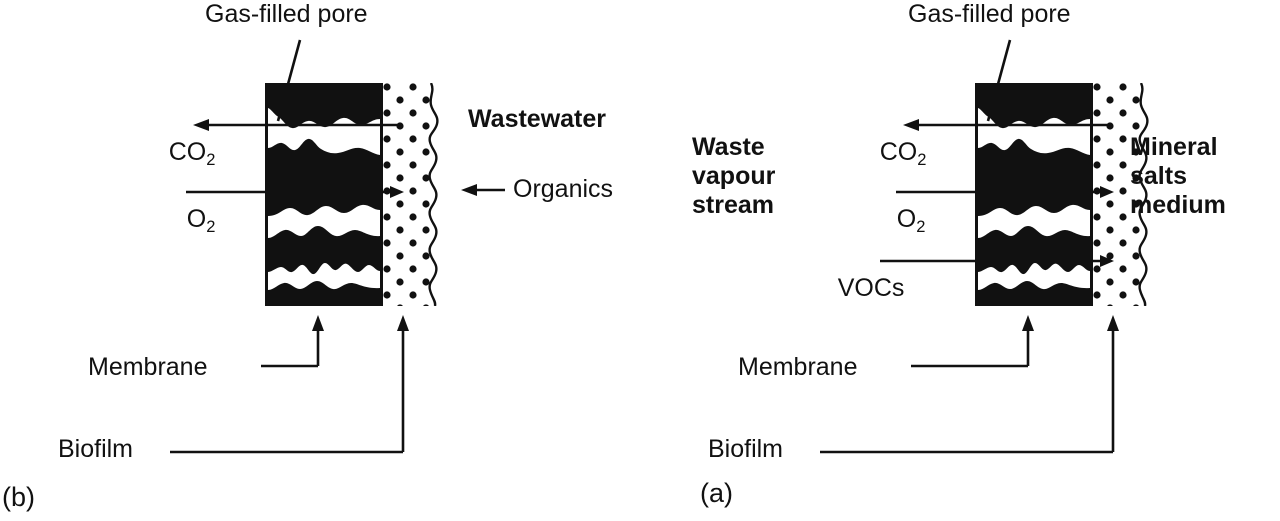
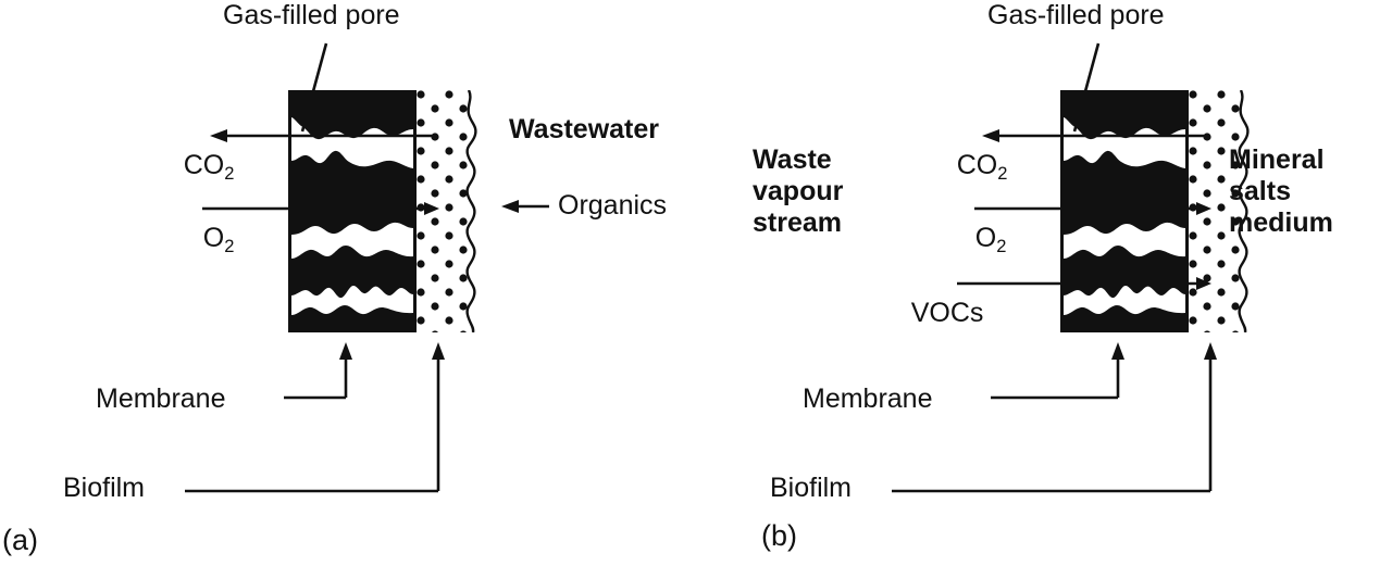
  Gas-filled pore
  Wastewater
  CO2
  O2
  Organics
  Membrane
  Biofilm
- (b)
+ (a)
  Gas-filled pore
  Waste
  vapour
  stream
  ineral
  alts
  edium
  CO2
  O2
  VOCs
  Membrane
  Biofilm
- (a)
+ (b)
